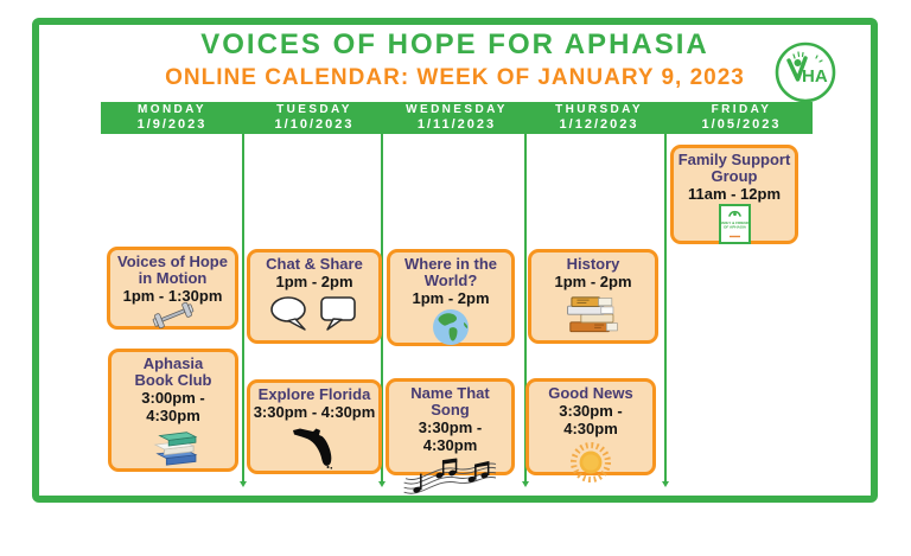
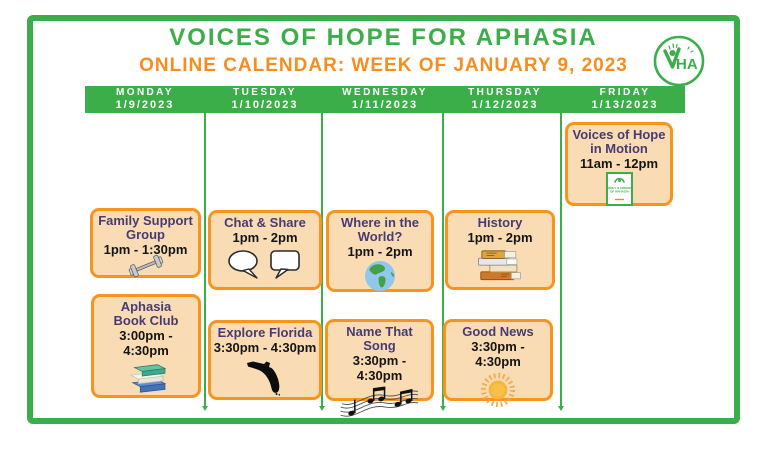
  VOICES OF HOPE FOR APHASIA
  ONLINE CALENDAR: WEEK OF JANUARY 9, 2023
  HA
  MONDAY
  1/9/2023
  TUESDAY
  1/10/2023
  WEDNESDAY
  1/11/2023
  THURSDAY
  1/12/2023
  FRIDAY
- 1/05/2023
+ 1/13/2023
- Voices of Hope in Motion
+ Family Support Group
  1pm - 1:30pm
  Aphasia Book Club
  3:00pm - 4:30pm
  Chat & Share
  1pm - 2pm
  Explore Florida
  3:30pm - 4:30pm
  Where in the World?
  1pm - 2pm
  Name That Song
  3:30pm - 4:30pm
  History
  1pm - 2pm
  Good News
  3:30pm - 4:30pm
- Family Support Group
+ Voices of Hope in Motion
  11am - 12pm
